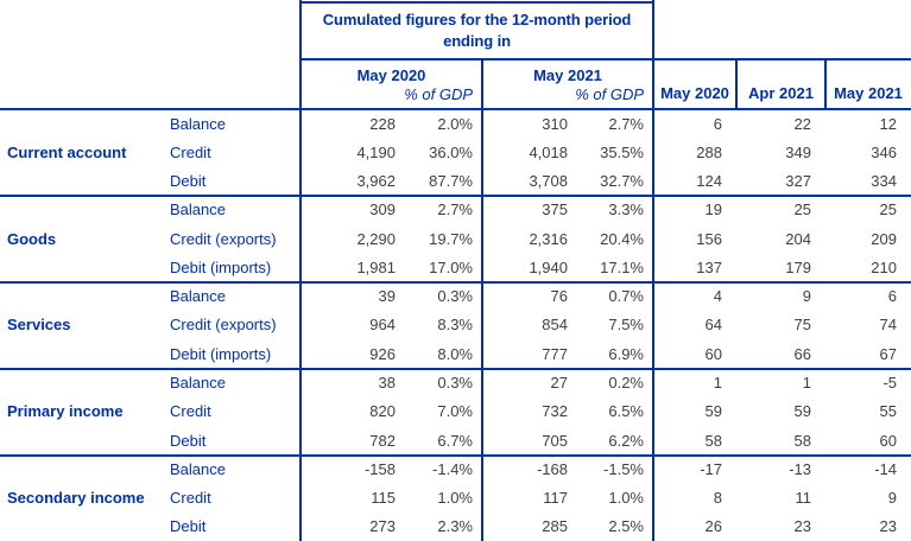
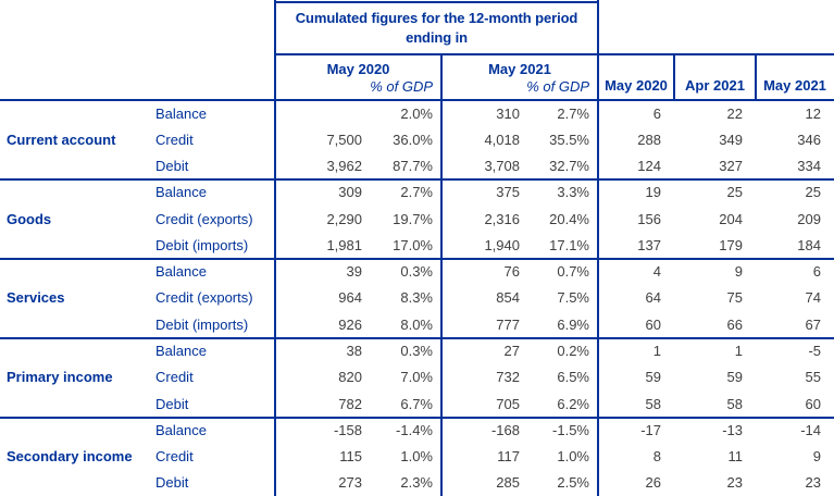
  Cumulated figures for the 12-month period ending in
  May 2020
  % of GDP
  May 2021
  % of GDP
  May 2020
  Apr 2021
  May 2021
  Current account
  Balance
- 228
  2.0%
  310
  2.7%
  6
  22
  12
  Credit
- 4,190
+ 7,500
  36.0%
  4,018
  35.5%
  288
  349
  346
  Debit
  3,962
  87.7%
  3,708
  32.7%
  124
  327
  334
  Goods
  Balance
  309
  2.7%
  375
  3.3%
  19
  25
  25
  Credit (exports)
  2,290
  19.7%
  2,316
  20.4%
  156
  204
  209
  Debit (imports)
  1,981
  17.0%
  1,940
  17.1%
  137
  179
- 210
+ 184
  Services
  Balance
  39
  0.3%
  76
  0.7%
  4
  9
  6
  Credit (exports)
  964
  8.3%
  854
  7.5%
  64
  75
  74
  Debit (imports)
  926
  8.0%
  777
  6.9%
  60
  66
  67
  Primary income
  Balance
  38
  0.3%
  27
  0.2%
  1
  1
  -5
  Credit
  820
  7.0%
  732
  6.5%
  59
  59
  55
  Debit
  782
  6.7%
  705
  6.2%
  58
  58
  60
  Secondary income
  Balance
  -158
  -1.4%
  -168
  -1.5%
  -17
  -13
  -14
  Credit
  115
  1.0%
  117
  1.0%
  8
  11
  9
  Debit
  273
  2.3%
  285
  2.5%
  26
  23
  23
